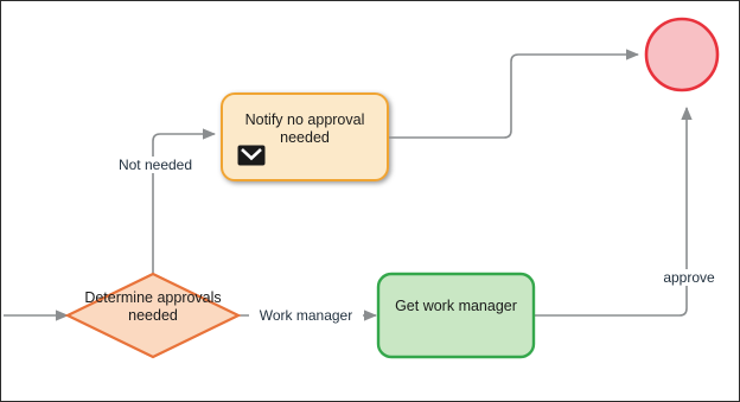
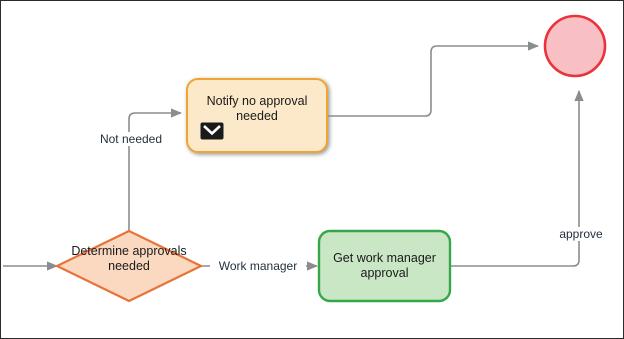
  Notify no approval
  needed
  Determine approvals
  needed
  Get work manager
+ approval
  Not needed
  Work manager
  approve
